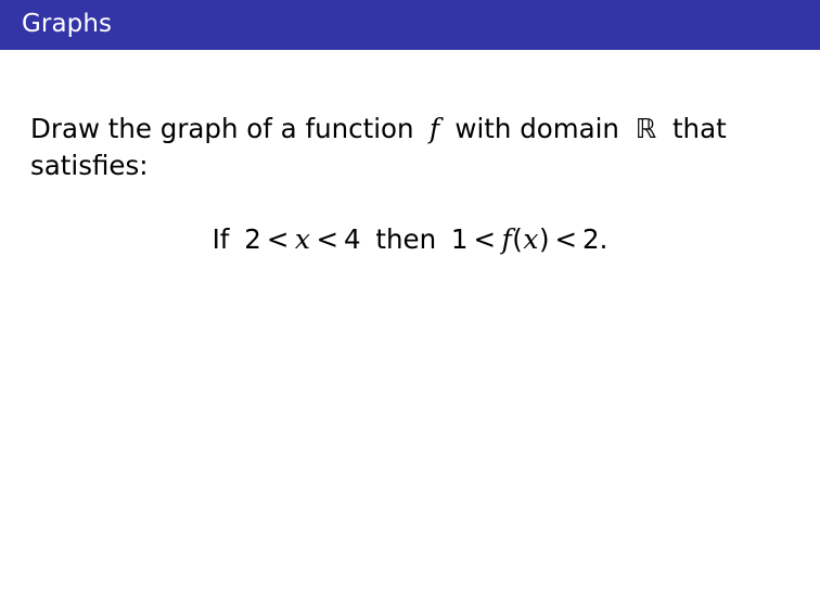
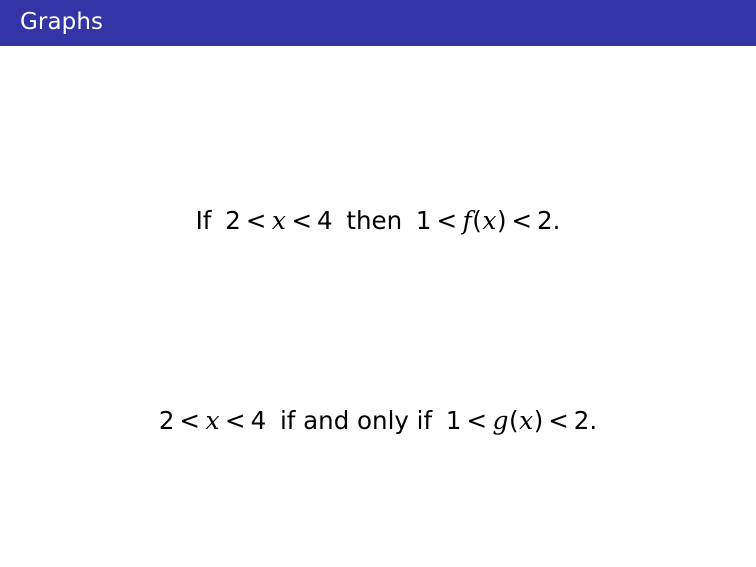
  Graphs
- Draw the graph of a function f with domain ℝ that satisfies:
  If 2 < x < 4 then 1 < f(x) < 2.
+ 2 < x < 4 if and only if 1 < g(x) < 2.
